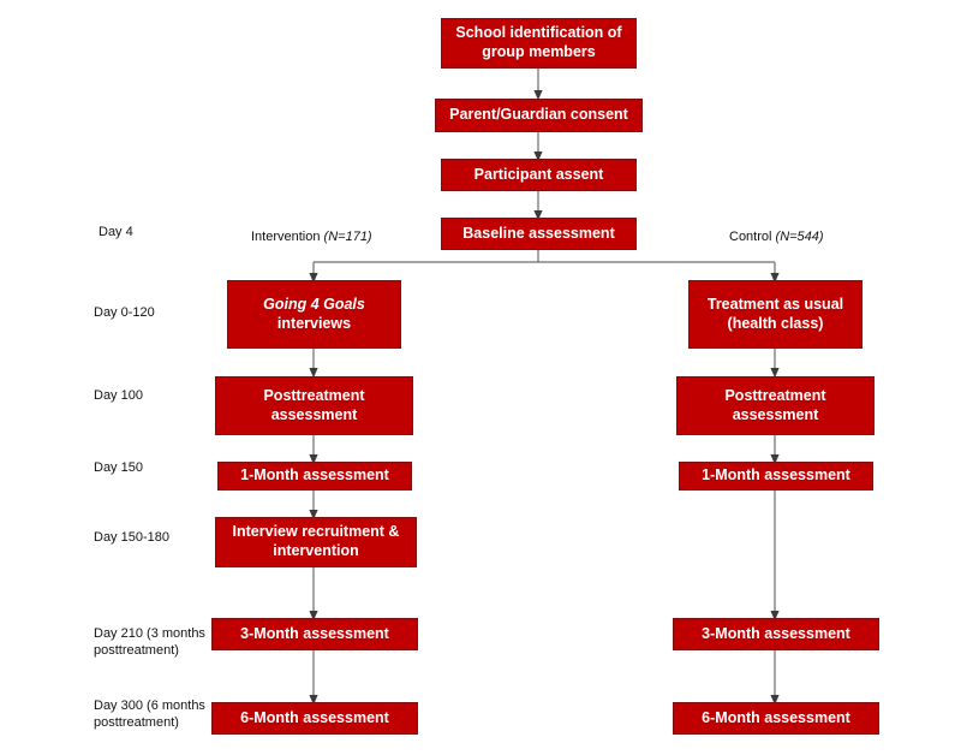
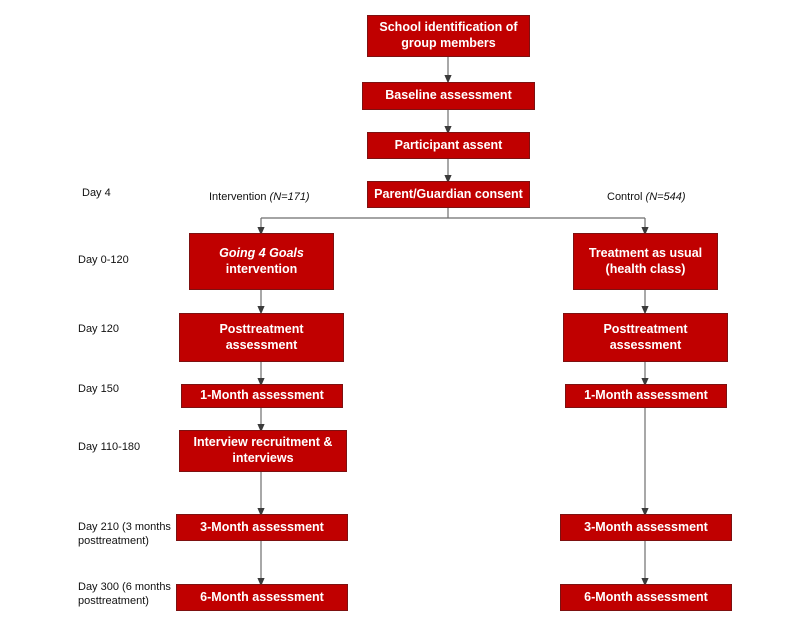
  Day 4
  Day 0-120
- Day 100
+ Day 120
  Day 150
- Day 150-180
+ Day 110-180
  Day 210 (3 months
  posttreatment)
  Day 300 (6 months
  posttreatment)
  Intervention (N=171)
  Control (N=544)
  School identification of
  group members
- Parent/Guardian consent
+ Baseline assessment
  Participant assent
- Baseline assessment
+ Parent/Guardian consent
  Going 4 Goals
- interviews
+ intervention
  Posttreatment
  assessment
  1-Month assessment
  Interview recruitment &
- intervention
+ interviews
  3-Month assessment
  6-Month assessment
  Treatment as usual
  (health class)
  Posttreatment
  assessment
  1-Month assessment
  3-Month assessment
  6-Month assessment
